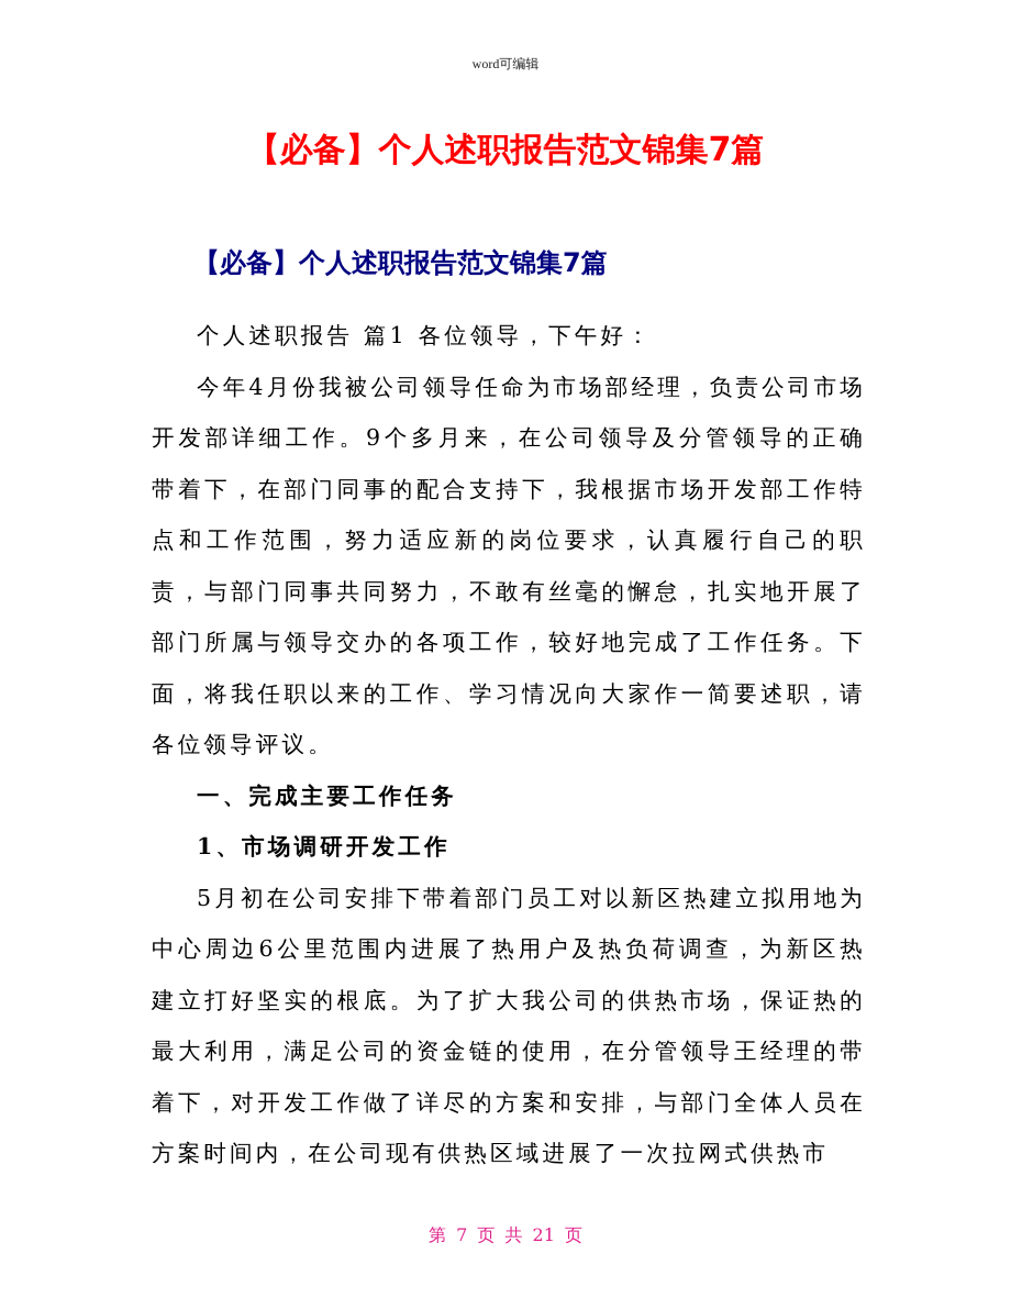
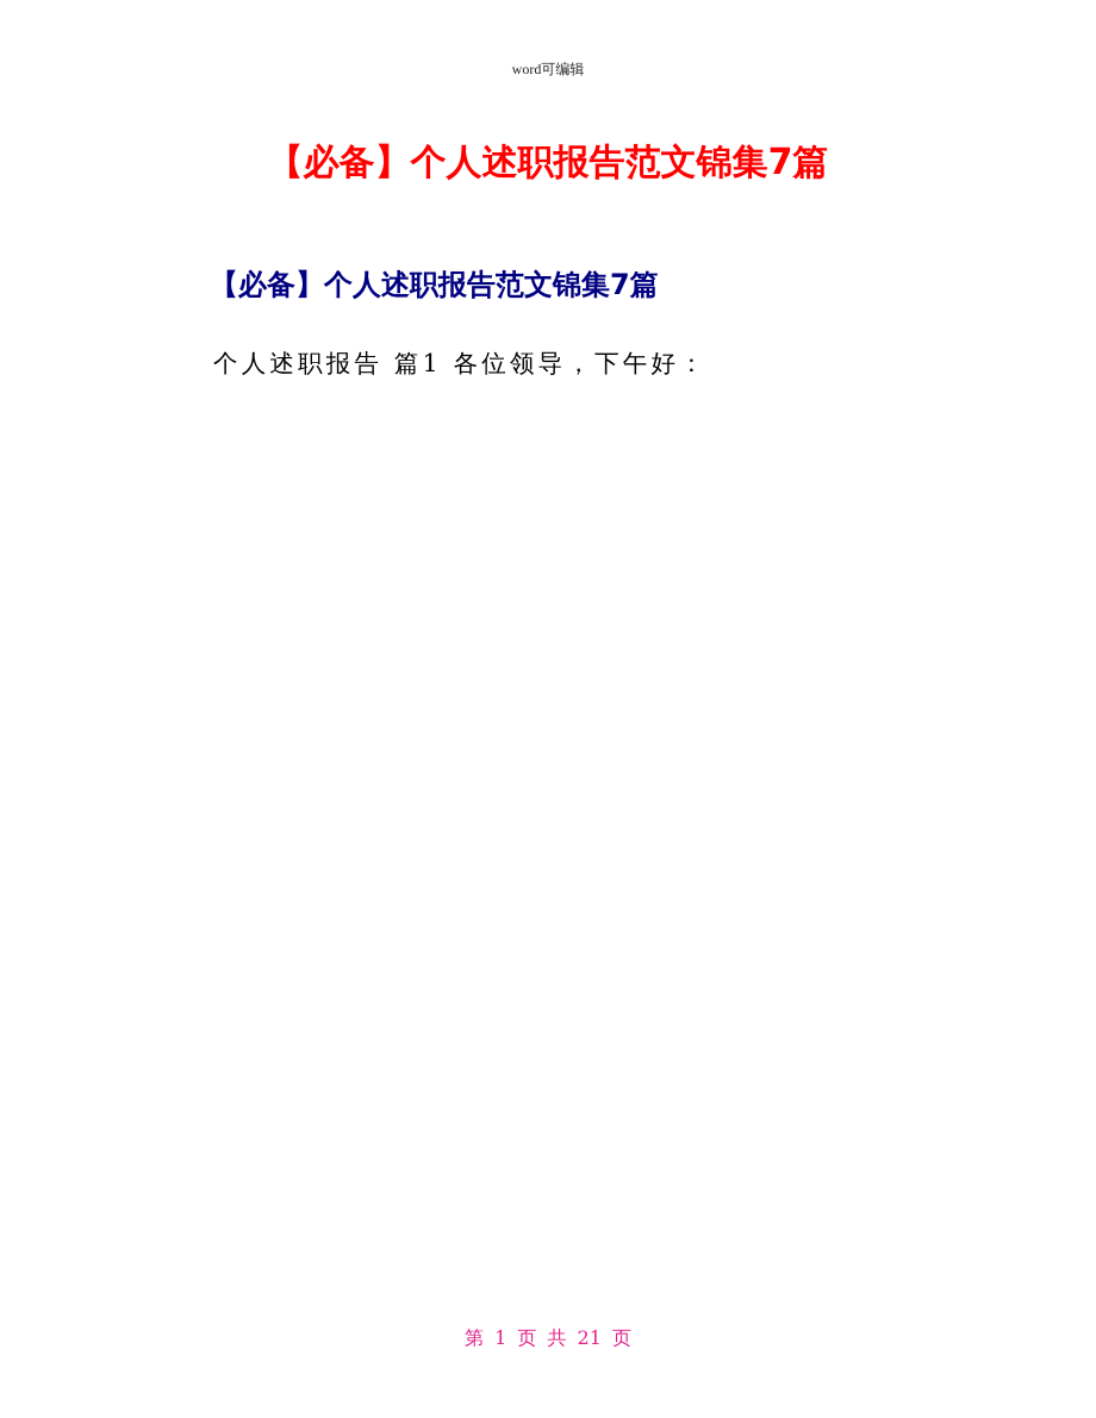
  word可编辑
  【必备】个人述职报告范文锦集7篇
  【必备】个人述职报告范文锦集7篇
  个人述职报告 篇1 各位领导，下午好：
- 今年4月份我被公司领导任命为市场部经理，负责公司市场开发部详细工作。9个多月来，在公司领导及分管领导的正确带着下，在部门同事的配合支持下，我根据市场开发部工作特点和工作范围，努力适应新的岗位要求，认真履行自己的职责，与部门同事共同努力，不敢有丝毫的懈怠，扎实地开展了部门所属与领导交办的各项工作，较好地完成了工作任务。下面，将我任职以来的工作、学习情况向大家作一简要述职，请各位领导评议。
- 一、完成主要工作任务
- 1、市场调研开发工作
- 5月初在公司安排下带着部门员工对以新区热建立拟用地为中心周边6公里范围内进展了热用户及热负荷调查，为新区热建立打好坚实的根底。为了扩大我公司的供热市场，保证热的最大利用，满足公司的资金链的使用，在分管领导王经理的带着下，对开发工作做了详尽的方案和安排，与部门全体人员在方案时间内，在公司现有供热区域进展了一次拉网式供热市
- 第 7 页 共 21 页
+ 第 1 页 共 21 页
